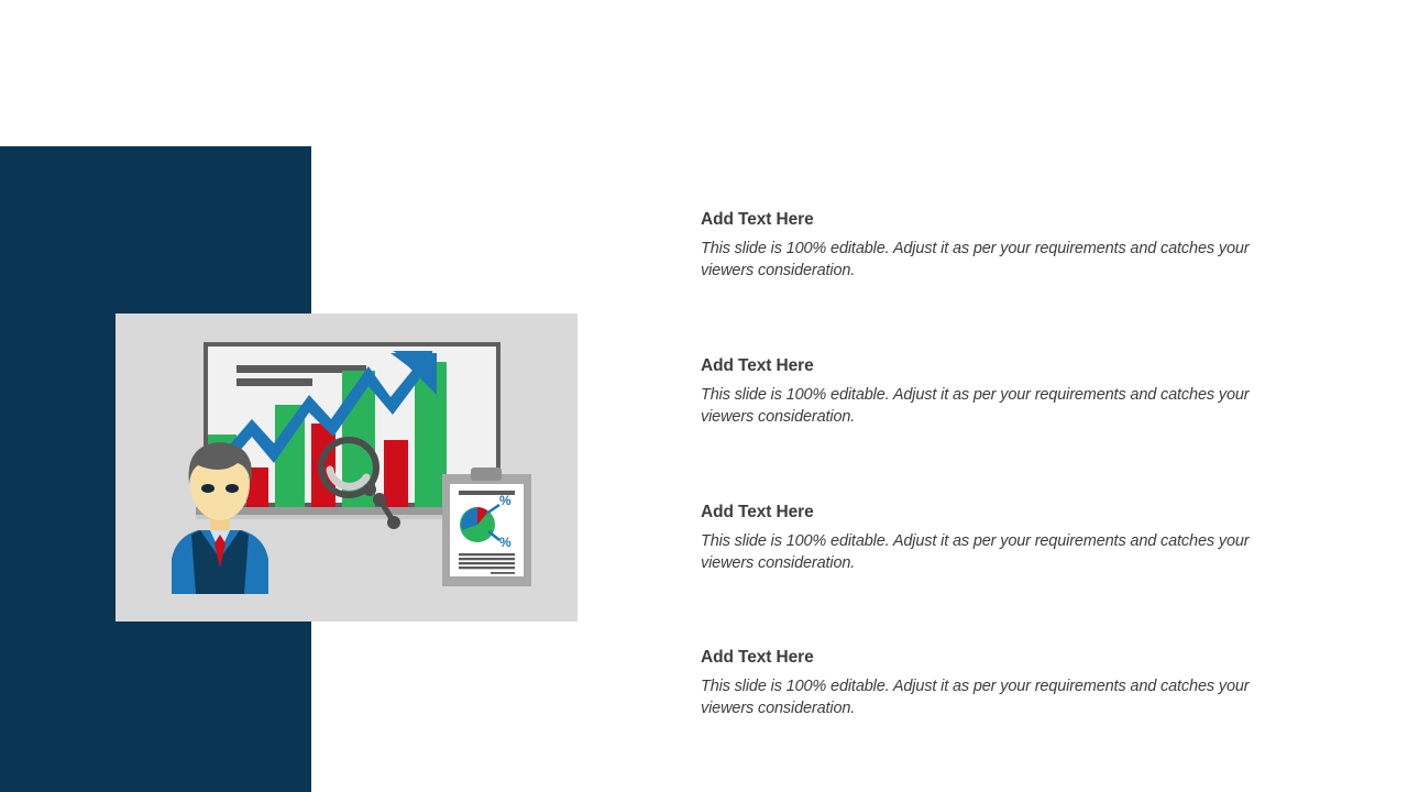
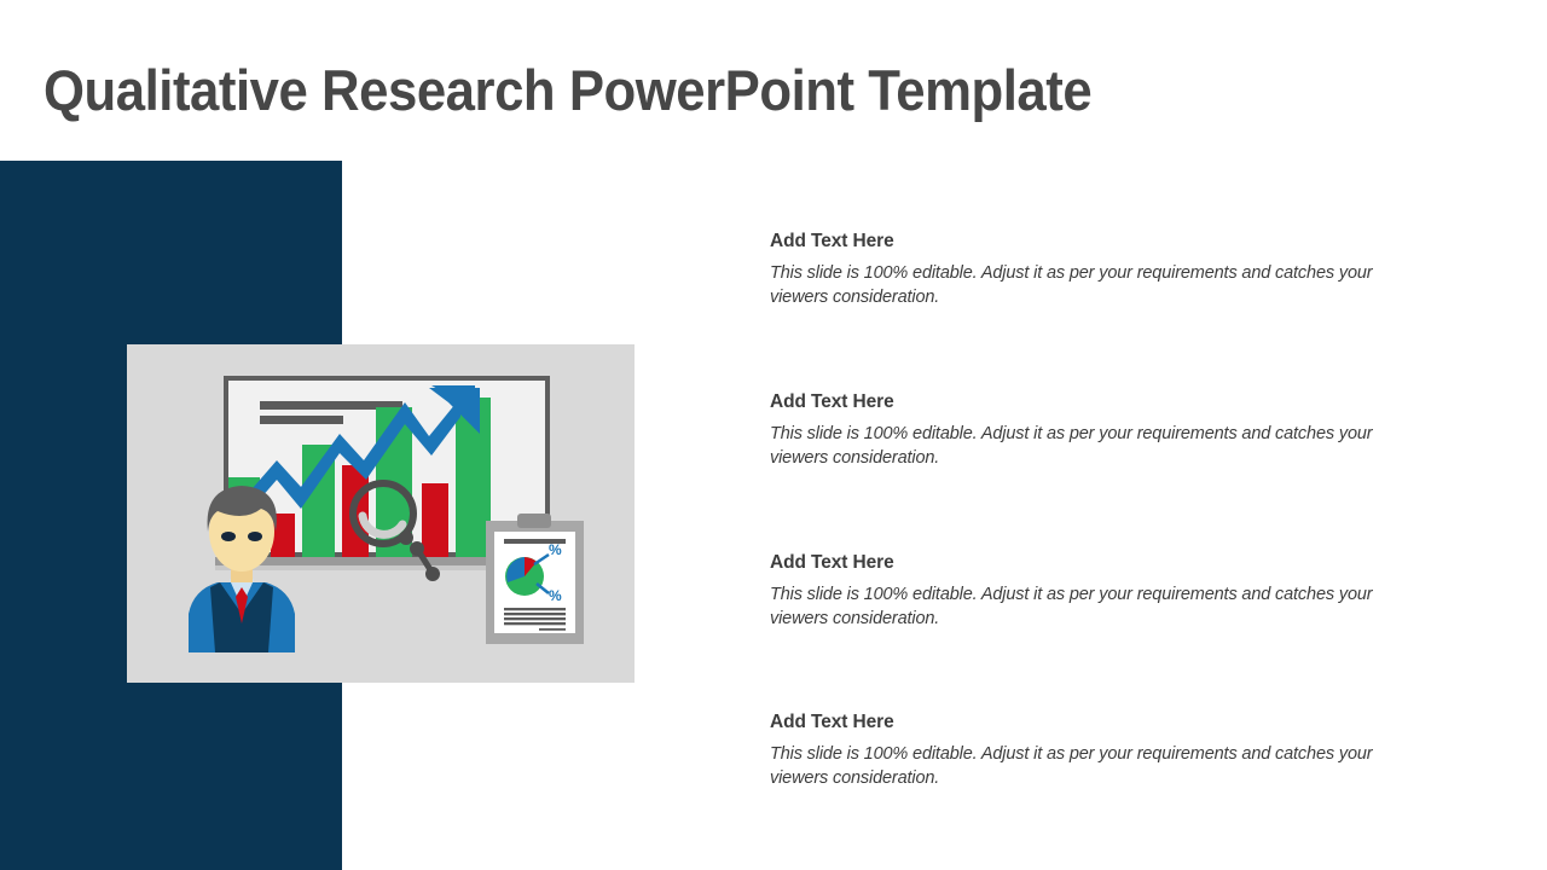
+ Qualitative Research PowerPoint Template
  %
  %
  Add Text Here
  This slide is 100% editable. Adjust it as per your requirements and catches your viewers consideration.
  Add Text Here
  This slide is 100% editable. Adjust it as per your requirements and catches your viewers consideration.
  Add Text Here
  This slide is 100% editable. Adjust it as per your requirements and catches your viewers consideration.
  Add Text Here
  This slide is 100% editable. Adjust it as per your requirements and catches your viewers consideration.
